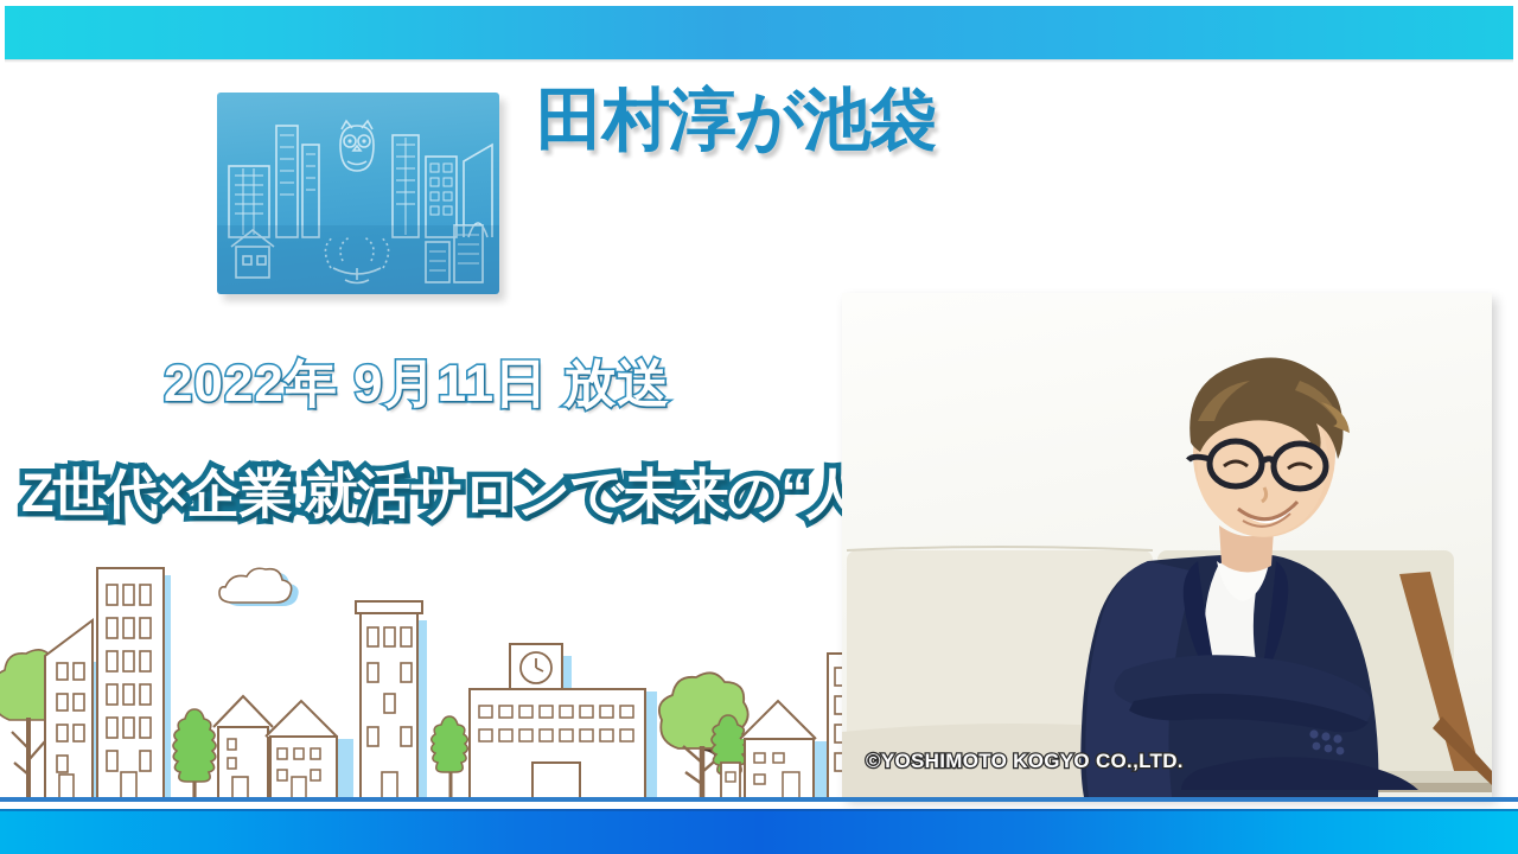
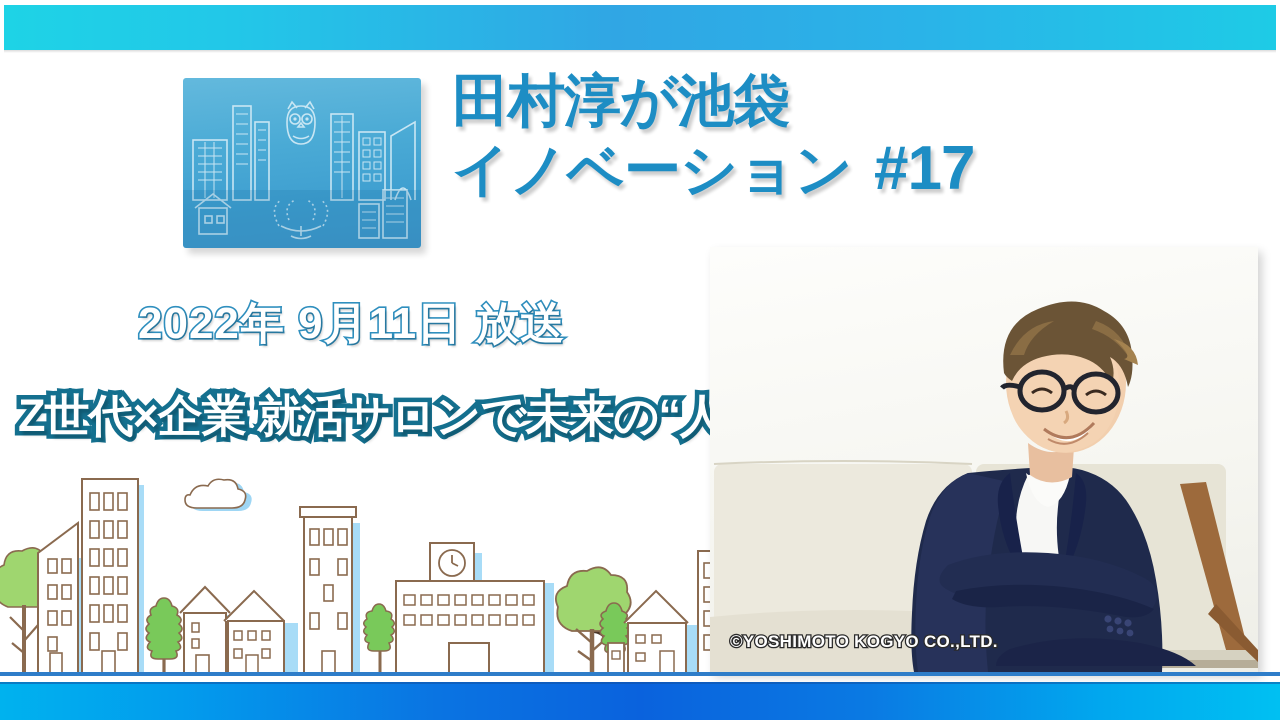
  田村淳が池袋
+ イノベーション #17
  2022年 9月11日 放送
  Z世代×企業 就活サロンで未来の“人
  ©YOSHIMOTO KOGYO CO.,LTD.
